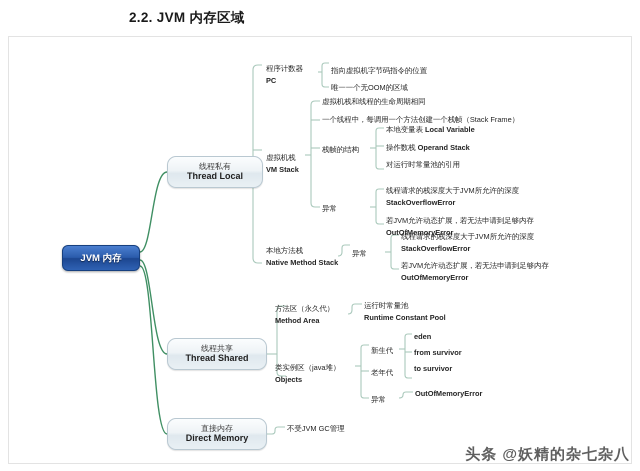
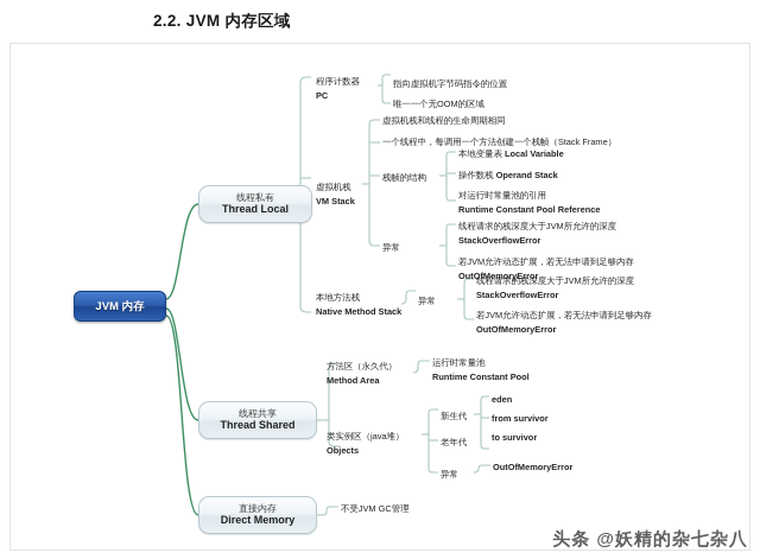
  2.2. JVM 内存区域
  JVM 内存
  线程私有
  Thread Local
  线程共享
  Thread Shared
  直接内存
  Direct Memory
  程序计数器
  PC
  指向虚拟机字节码指令的位置
  唯一一个无OOM的区域
  虚拟机栈
  VM Stack
  虚拟机栈和线程的生命周期相同
  一个线程中，每调用一个方法创建一个栈帧（Stack Frame）
  栈帧的结构
  本地变量表 Local Variable
  操作数栈 Operand Stack
  对运行时常量池的引用
+ Runtime Constant Pool Reference
  异常
  线程请求的栈深度大于JVM所允许的深度
  StackOverflowError
  若JVM允许动态扩展，若无法申请到足够内存
  OutOfMemoryError
  本地方法栈
  Native Method Stack
  异常
  线程请求的栈深度大于JVM所允许的深度
  StackOverflowError
  若JVM允许动态扩展，若无法申请到足够内存
  OutOfMemoryError
  方法区（永久代）
  Method Area
  运行时常量池
  Runtime Constant Pool
  类实例区（java堆）
  Objects
  新生代
  eden
  from survivor
  to survivor
  老年代
  异常
  OutOfMemoryError
  不受JVM GC管理
  头条 @妖精的杂七杂八
